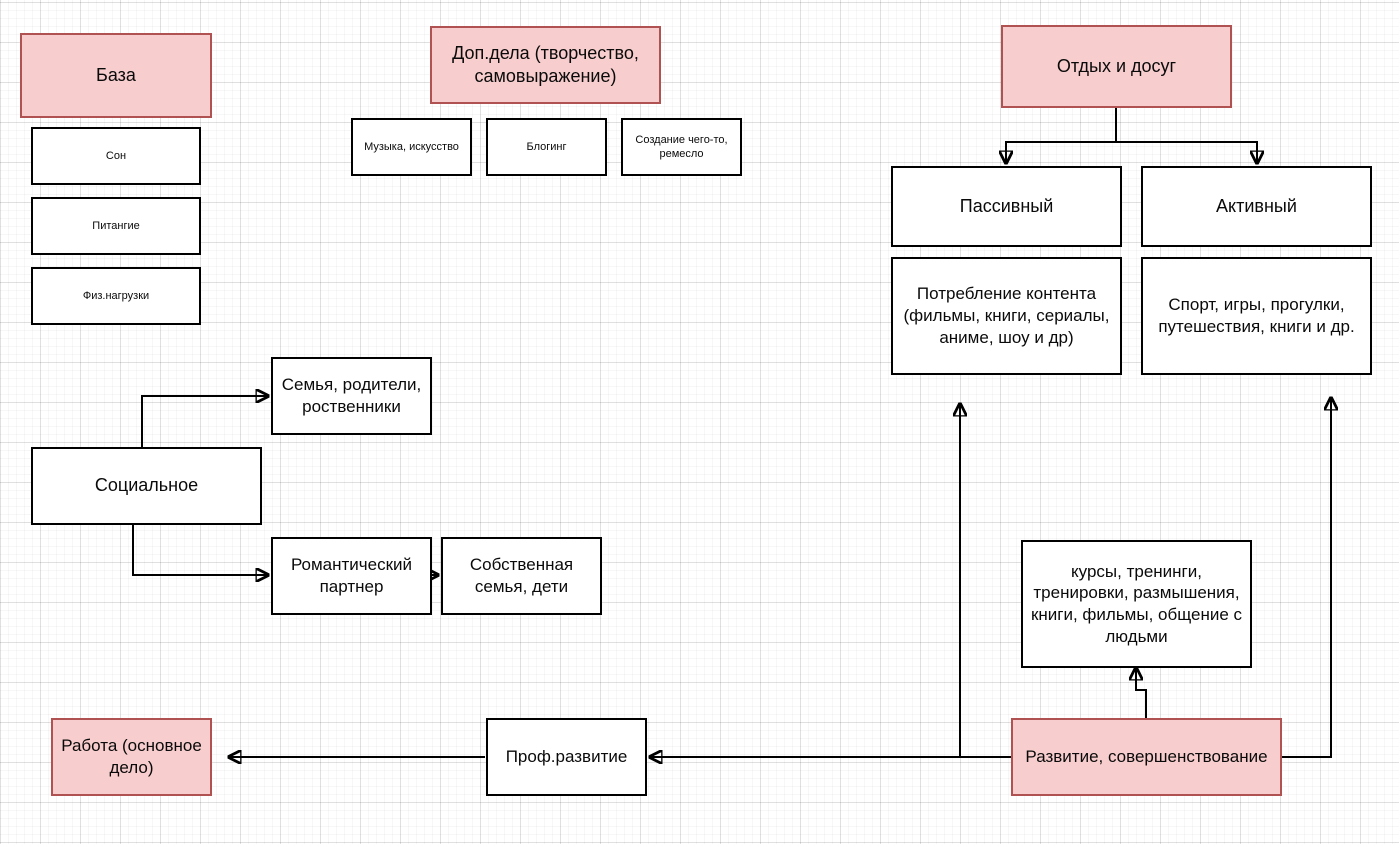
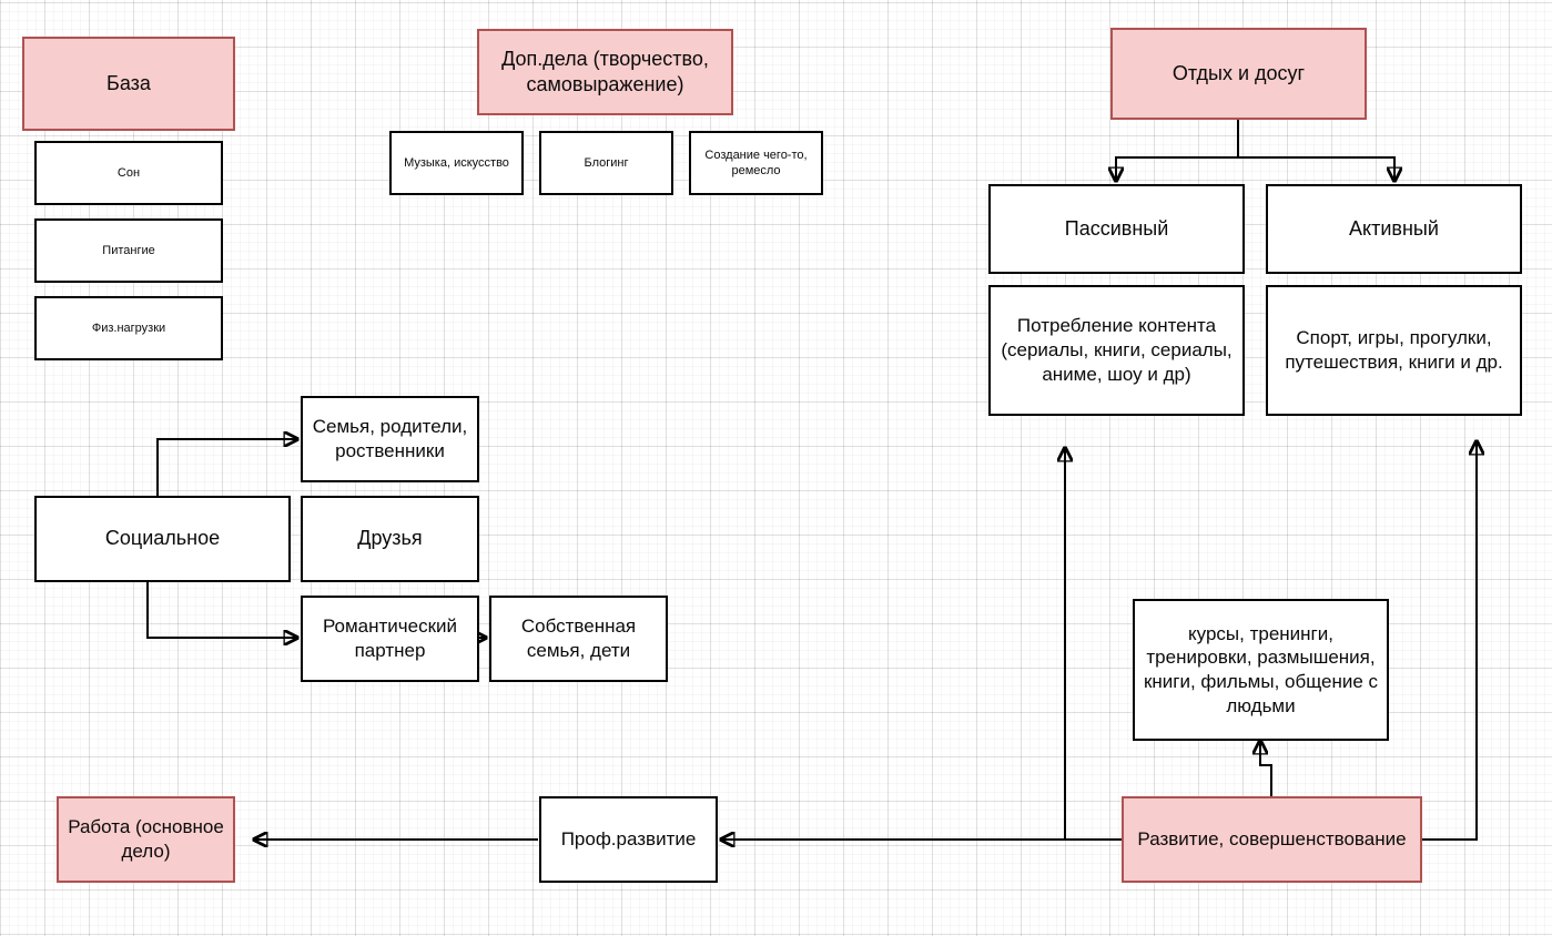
  База
  Сон
  Питангие
  Физ.нагрузки
  Доп.дела (творчество, самовыражение)
  Музыка, искусство
  Блогинг
  Создание чего-то, ремесло
  Отдых и досуг
  Пассивный
  Активный
- Потребление контента (фильмы, книги, сериалы, аниме, шоу и др)
+ Потребление контента (сериалы, книги, сериалы, аниме, шоу и др)
  Спорт, игры, прогулки, путешествия, книги и др.
  Социальное
  Семья, родители, роственники
+ Друзья
  Романтический партнер
  Собственная семья, дети
  курсы, тренинги, тренировки, размышения, книги, фильмы, общение с людьми
  Развитие, совершенствование
  Проф.развитие
  Работа (основное дело)
